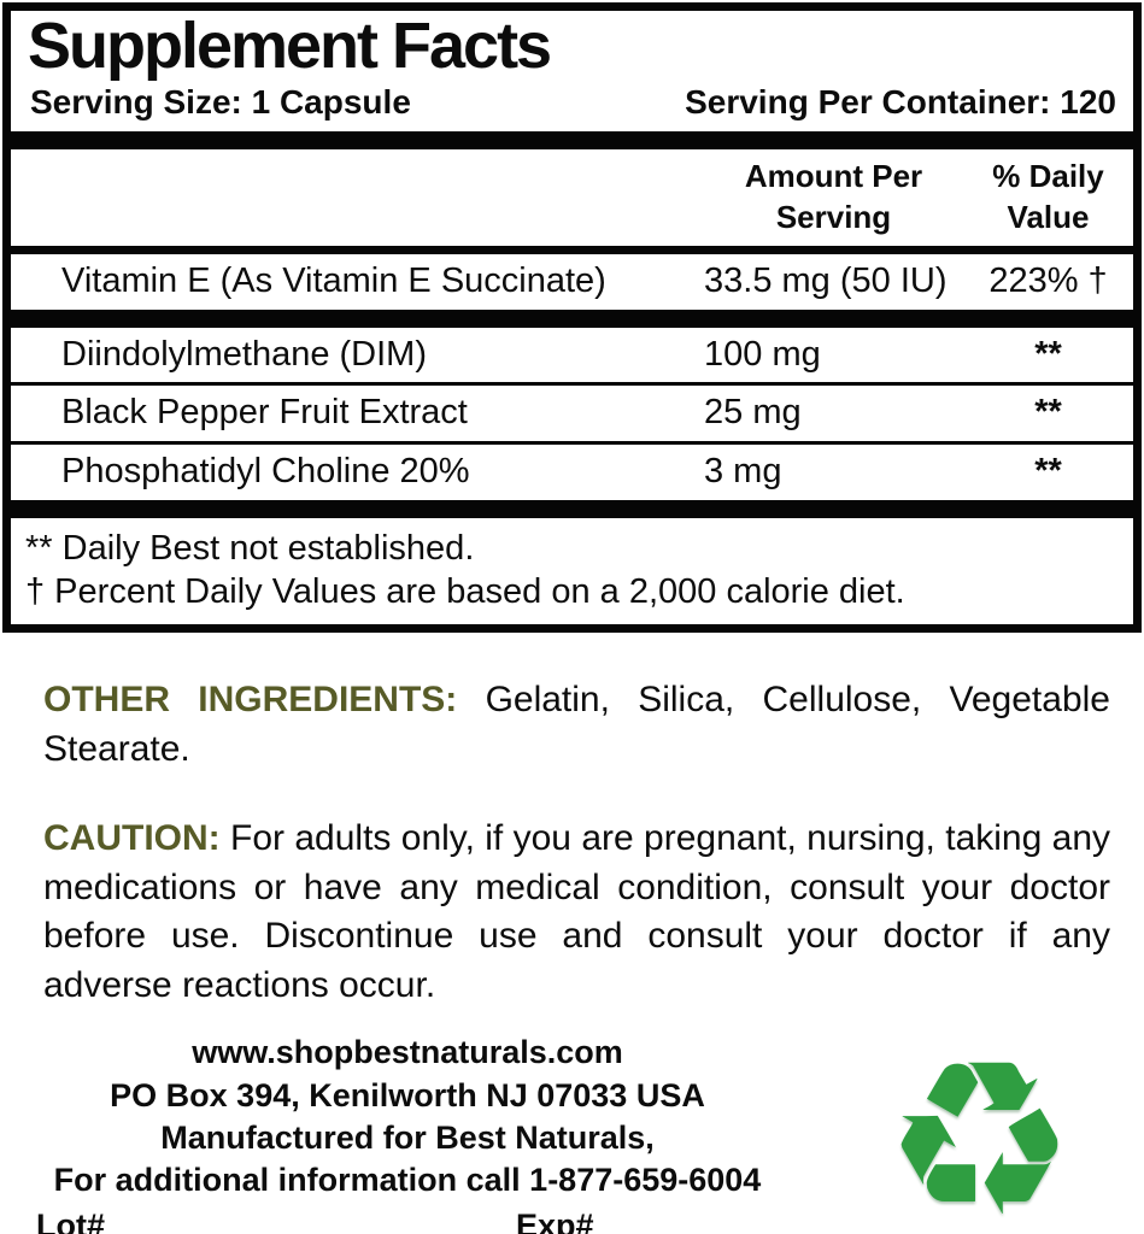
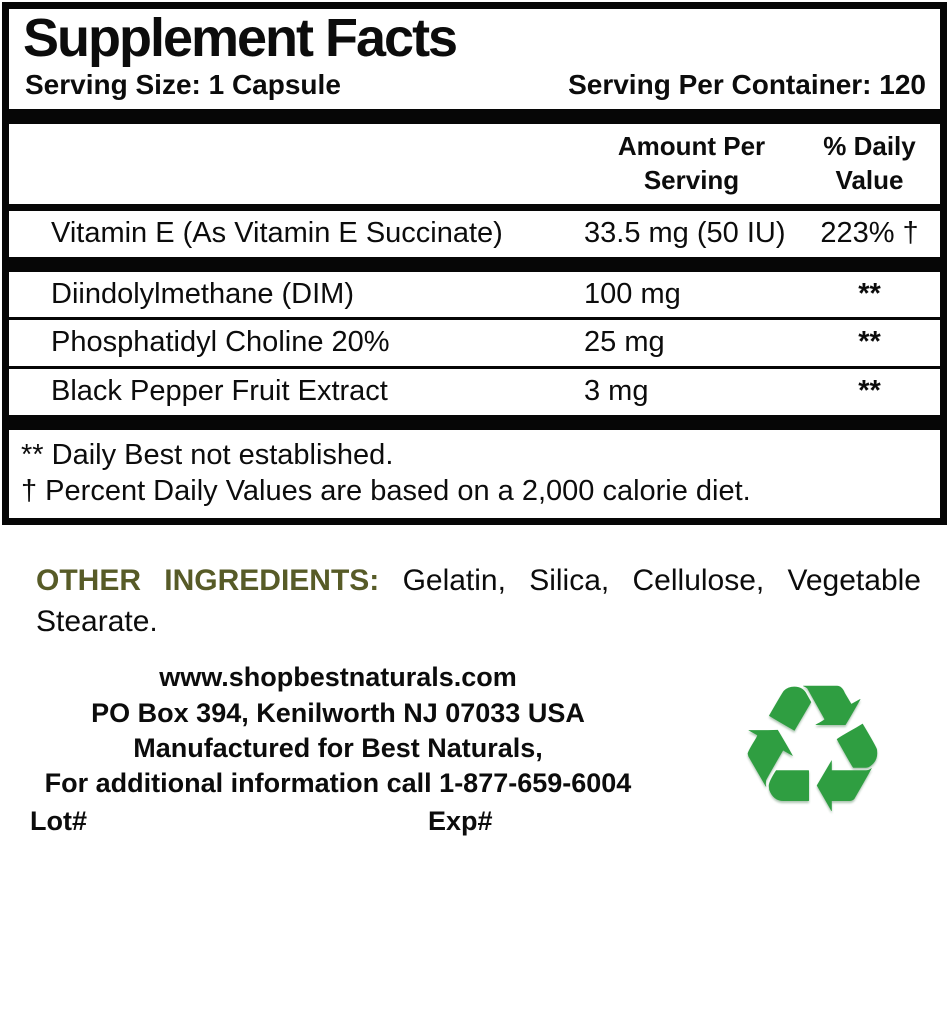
  Supplement Facts
  Serving Size: 1 Capsule
  Serving Per Container: 120
  Amount Per
  Serving
  % Daily
  Value
  Vitamin E (As Vitamin E Succinate)
  33.5 mg (50 IU)
  223% †
  Diindolylmethane (DIM)
  100 mg
  **
- Black Pepper Fruit Extract
+ Phosphatidyl Choline 20%
  25 mg
  **
- Phosphatidyl Choline 20%
+ Black Pepper Fruit Extract
  3 mg
  **
  ** Daily Best not established.
  † Percent Daily Values are based on a 2,000 calorie diet.
  OTHER INGREDIENTS: Gelatin, Silica, Cellulose, Vegetable Stearate.
- CAUTION: For adults only, if you are pregnant, nursing, taking any medications or have any medical condition, consult your doctor before use. Discontinue use and consult your doctor if any adverse reactions occur.
  www.shopbestnaturals.com
  PO Box 394, Kenilworth NJ 07033 USA
  Manufactured for Best Naturals,
  For additional information call 1-877-659-6004
  Lot#
  Exp#
  ♻
